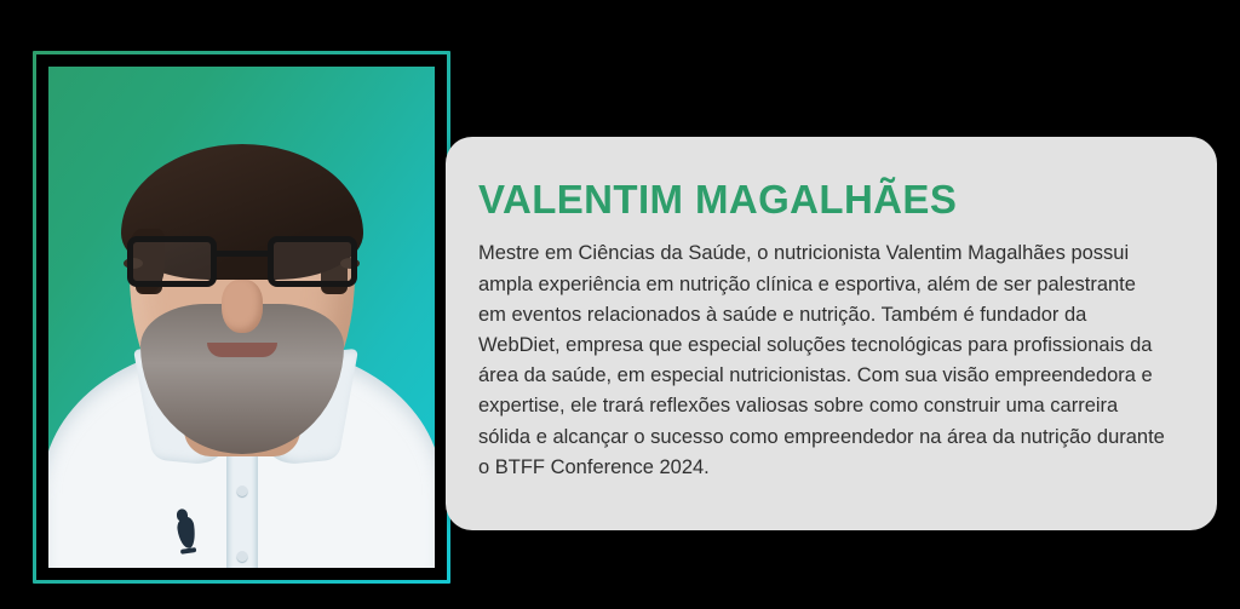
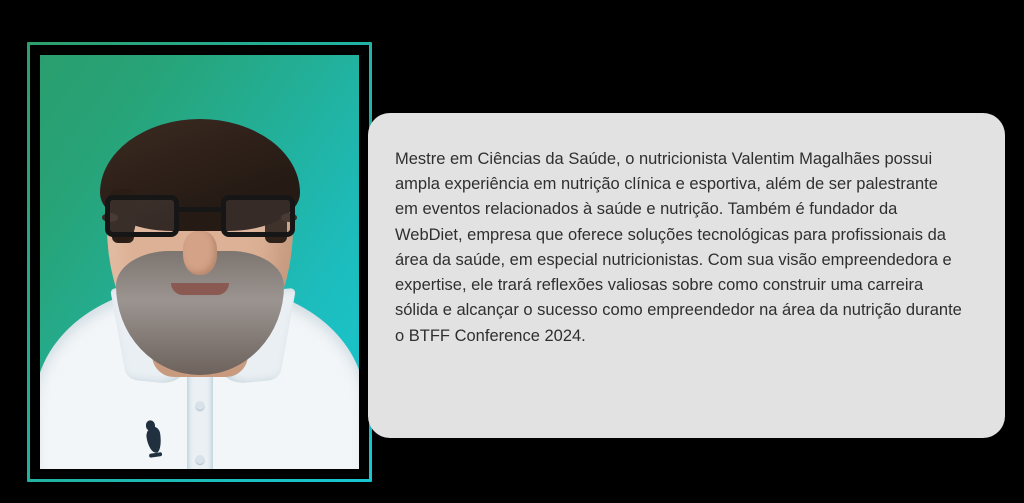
- VALENTIM MAGALHÃES
- Mestre em Ciências da Saúde, o nutricionista Valentim Magalhães possui ampla experiência em nutrição clínica e esportiva, além de ser palestrante em eventos relacionados à saúde e nutrição. Também é fundador da WebDiet, empresa que especial soluções tecnológicas para profissionais da área da saúde, em especial nutricionistas. Com sua visão empreendedora e expertise, ele trará reflexões valiosas sobre como construir uma carreira sólida e alcançar o sucesso como empreendedor na área da nutrição durante o BTFF Conference 2024.
+ Mestre em Ciências da Saúde, o nutricionista Valentim Magalhães possui ampla experiência em nutrição clínica e esportiva, além de ser palestrante em eventos relacionados à saúde e nutrição. Também é fundador da WebDiet, empresa que oferece soluções tecnológicas para profissionais da área da saúde, em especial nutricionistas. Com sua visão empreendedora e expertise, ele trará reflexões valiosas sobre como construir uma carreira sólida e alcançar o sucesso como empreendedor na área da nutrição durante o BTFF Conference 2024.
